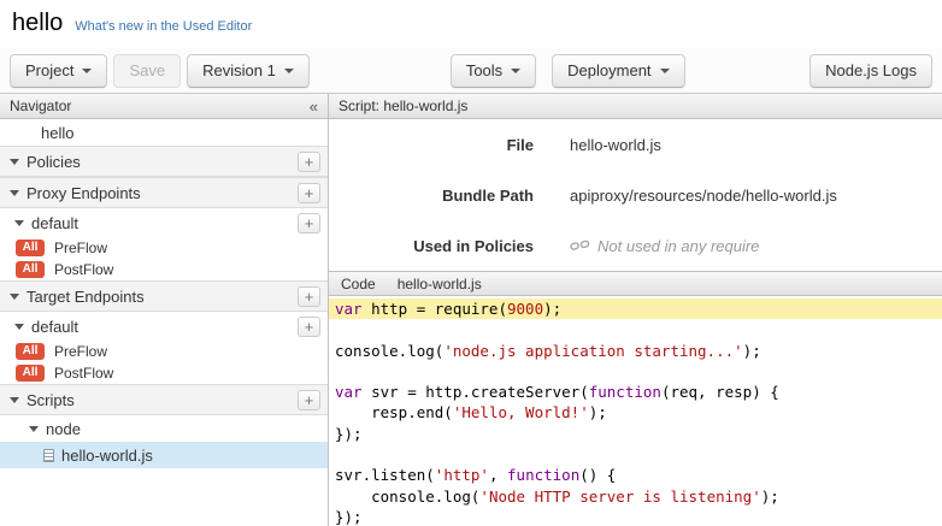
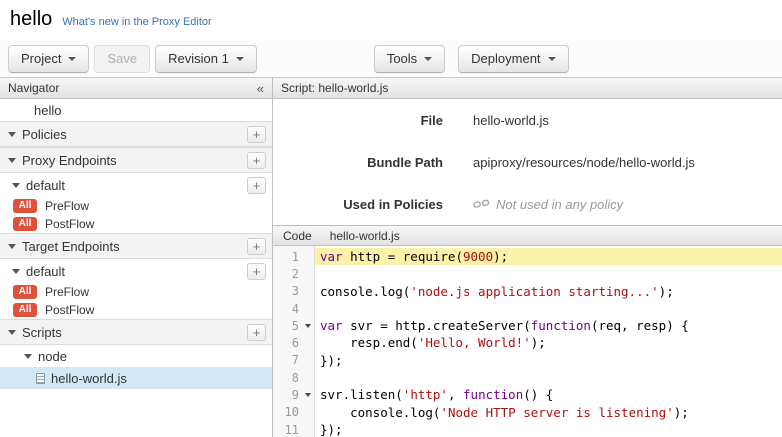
  hello
- What's new in the Used Editor
+ What's new in the Proxy Editor
  Project
  Save
  Revision 1
  Tools
  Deployment
- Node.js Logs
  Navigator
  «
  hello
  Policies
  +
  Proxy Endpoints
  +
  default
  +
  All
  PreFlow
  All
  PostFlow
  Target Endpoints
  +
  default
  +
  All
  PreFlow
  All
  PostFlow
  Scripts
  +
  node
  hello-world.js
  Script: hello-world.js
  File
  hello-world.js
  Bundle Path
  apiproxy/resources/node/hello-world.js
  Used in Policies
- Not used in any require
+ Not used in any policy
  Code
  hello-world.js
+ 1
+ 2
+ 3
+ 4
+ 5
+ 6
+ 7
+ 8
+ 9
+ 10
+ 11
  var http = require(9000);
  console.log('node.js application starting...');
  var svr = http.createServer(function(req, resp) {
  resp.end('Hello, World!');
  });
  svr.listen('http', function() {
  console.log('Node HTTP server is listening');
  });
